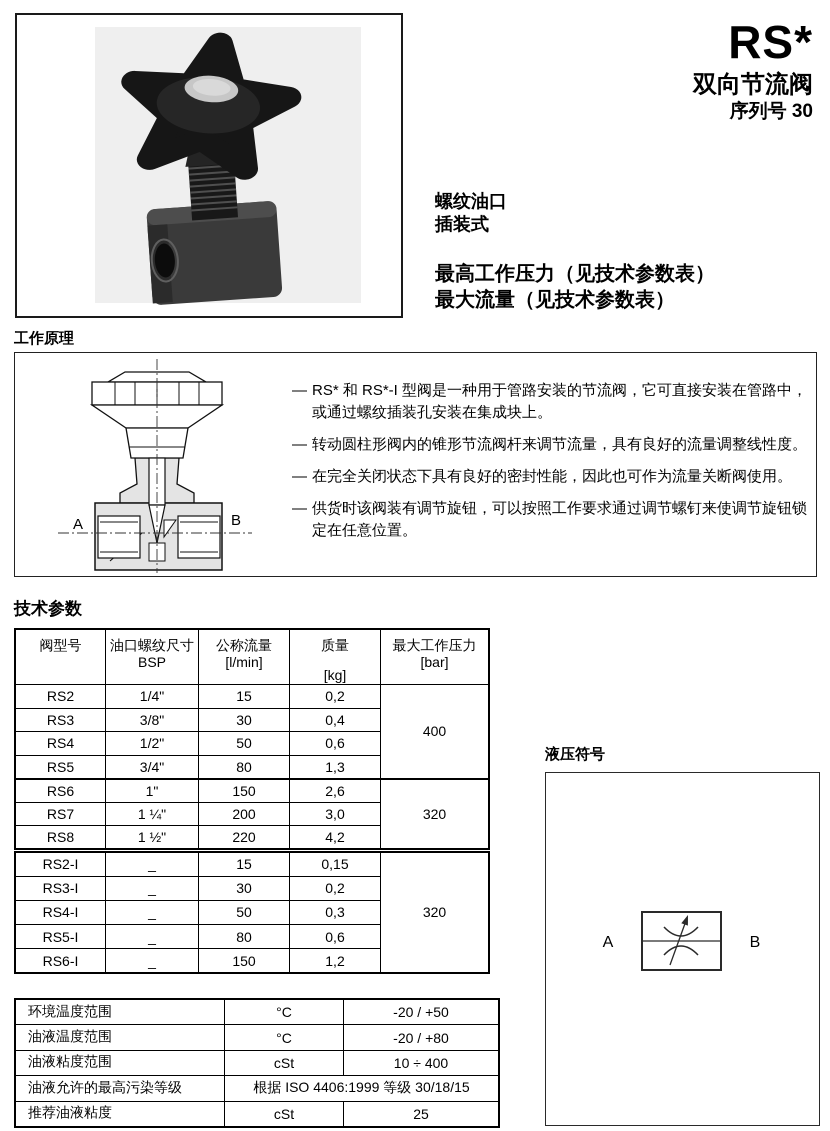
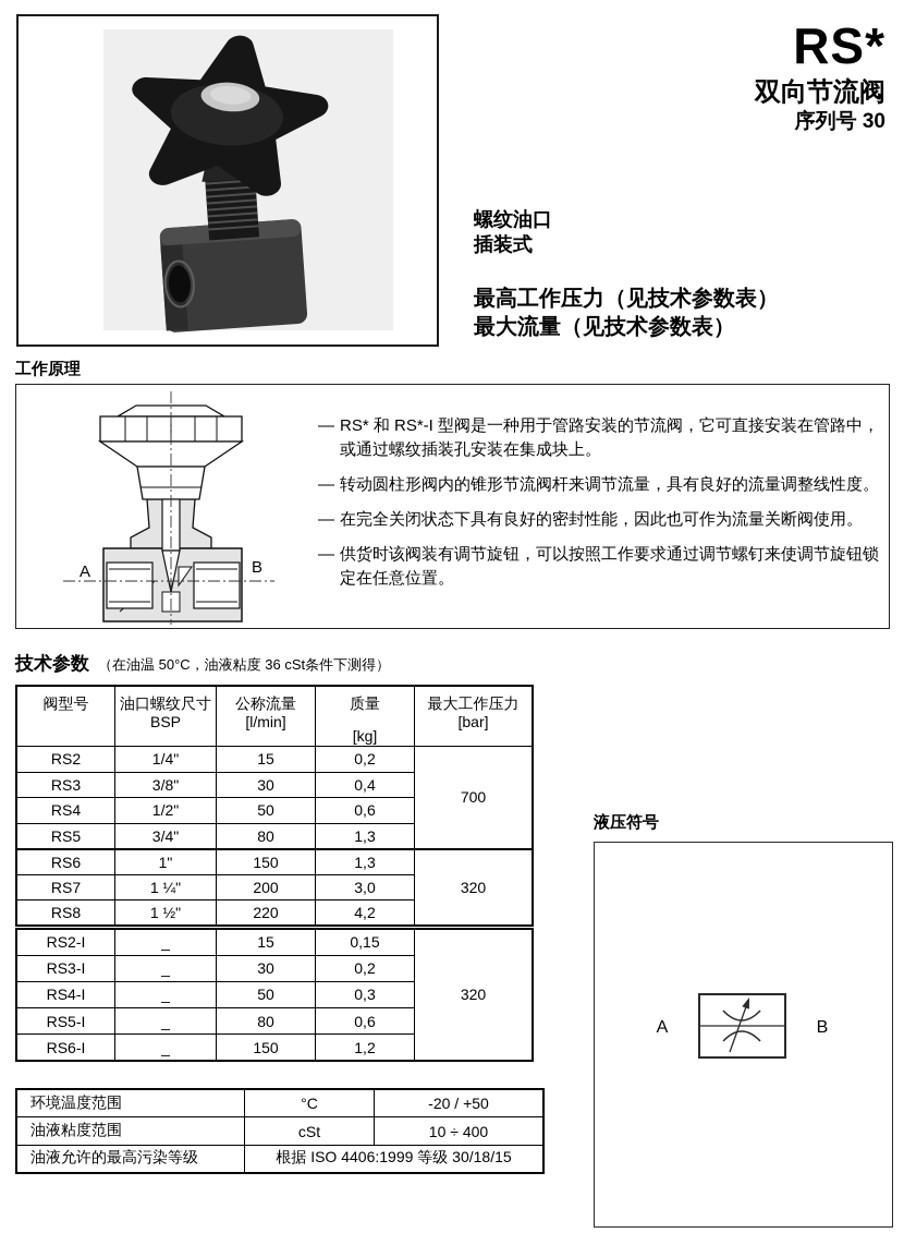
  RS*
  双向节流阀
  序列号 30
  螺纹油口
  插装式
  最高工作压力（见技术参数表）
  最大流量（见技术参数表）
  工作原理
  A
  B
  —
  RS* 和 RS*-I 型阀是一种用于管路安装的节流阀，它可直接安装在管路中，或通过螺纹插装孔安装在集成块上。
  —
  转动圆柱形阀内的锥形节流阀杆来调节流量，具有良好的流量调整线性度。
  —
  在完全关闭状态下具有良好的密封性能，因此也可作为流量关断阀使用。
  —
  供货时该阀装有调节旋钮，可以按照工作要求通过调节螺钉来使调节旋钮锁定在任意位置。
  技术参数
+ （在油温 50°C，油液粘度 36 cSt条件下测得）
  阀型号	油口螺纹尺寸BSP	公称流量[l/min]	质量[kg]	最大工作压力[bar]
- RS2	1/4"	15	0,2	400
+ RS2	1/4"	15	0,2	700
  RS3	3/8"	30	0,4
  RS4	1/2"	50	0,6
  RS5	3/4"	80	1,3
- RS6	1"	150	2,6	320
+ RS6	1"	150	1,3	320
  RS7	1 ¼"	200	3,0
  RS8	1 ½"	220	4,2
  RS2-I	_	15	0,15	320
  RS3-I	_	30	0,2
  RS4-I	_	50	0,3
  RS5-I	_	80	0,6
  RS6-I	_	150	1,2
  环境温度范围	°C	-20 / +50
- 油液温度范围	°C	-20 / +80
  油液粘度范围	cSt	10 ÷ 400
  油液允许的最高污染等级	根据 ISO 4406:1999 等级 30/18/15
- 推荐油液粘度	cSt	25
  液压符号
  A
  B
